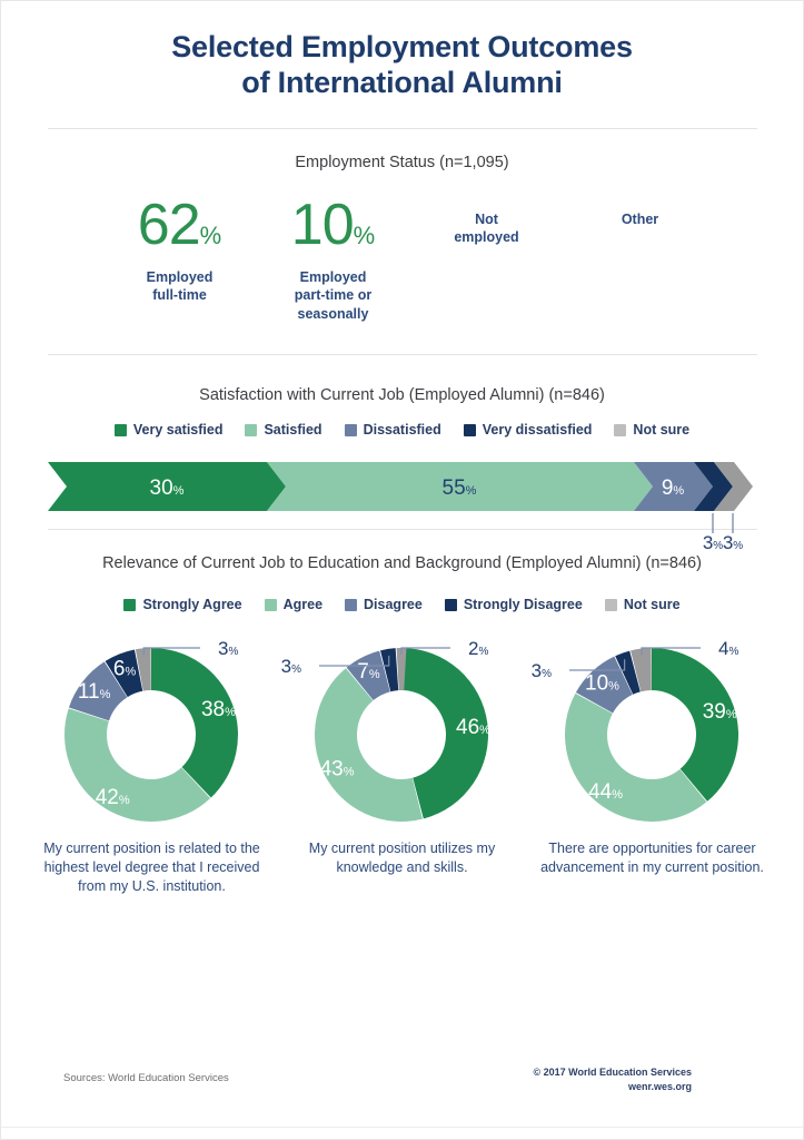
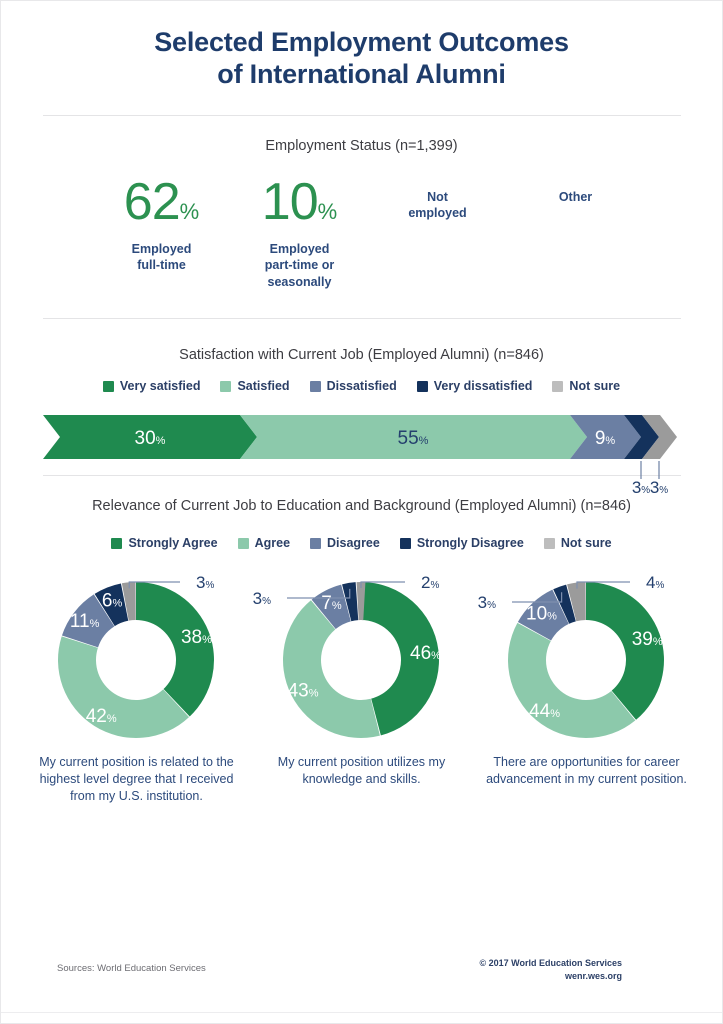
  Selected Employment Outcomes
  of International Alumni
- Employment Status (n=1,095)
+ Employment Status (n=1,399)
  62%
  Employed
  full-time
  10%
  Employed
  part-time or
  seasonally
  Not
  employed
  Other
  Satisfaction with Current Job (Employed Alumni) (n=846)
  Very satisfied
  Satisfied
  Dissatisfied
  Very dissatisfied
  Not sure
  30%
  55%
  9%
  3%
  3%
  Relevance of Current Job to Education and Background (Employed Alumni) (n=846)
  Strongly Agree
  Agree
  Disagree
  Strongly Disagree
  Not sure
  38%
  42%
  11%
  6%
  3%
  My current position is related to the highest level degree that I received from my U.S. institution.
  46%
  43%
  7%
  3%
  2%
  My current position utilizes my knowledge and skills.
  39%
  44%
  10%
  3%
  4%
  There are opportunities for career advancement in my current position.
  Sources: World Education Services
  © 2017 World Education Services
  wenr.wes.org
